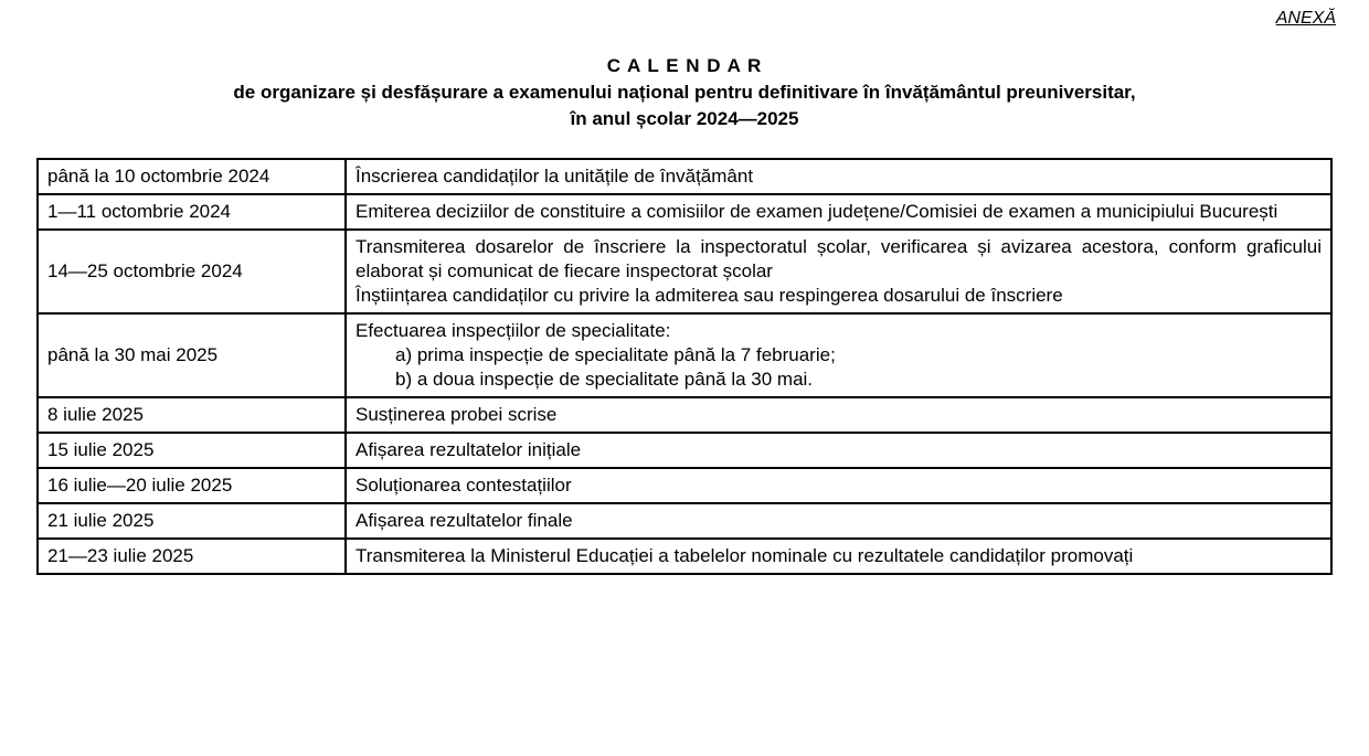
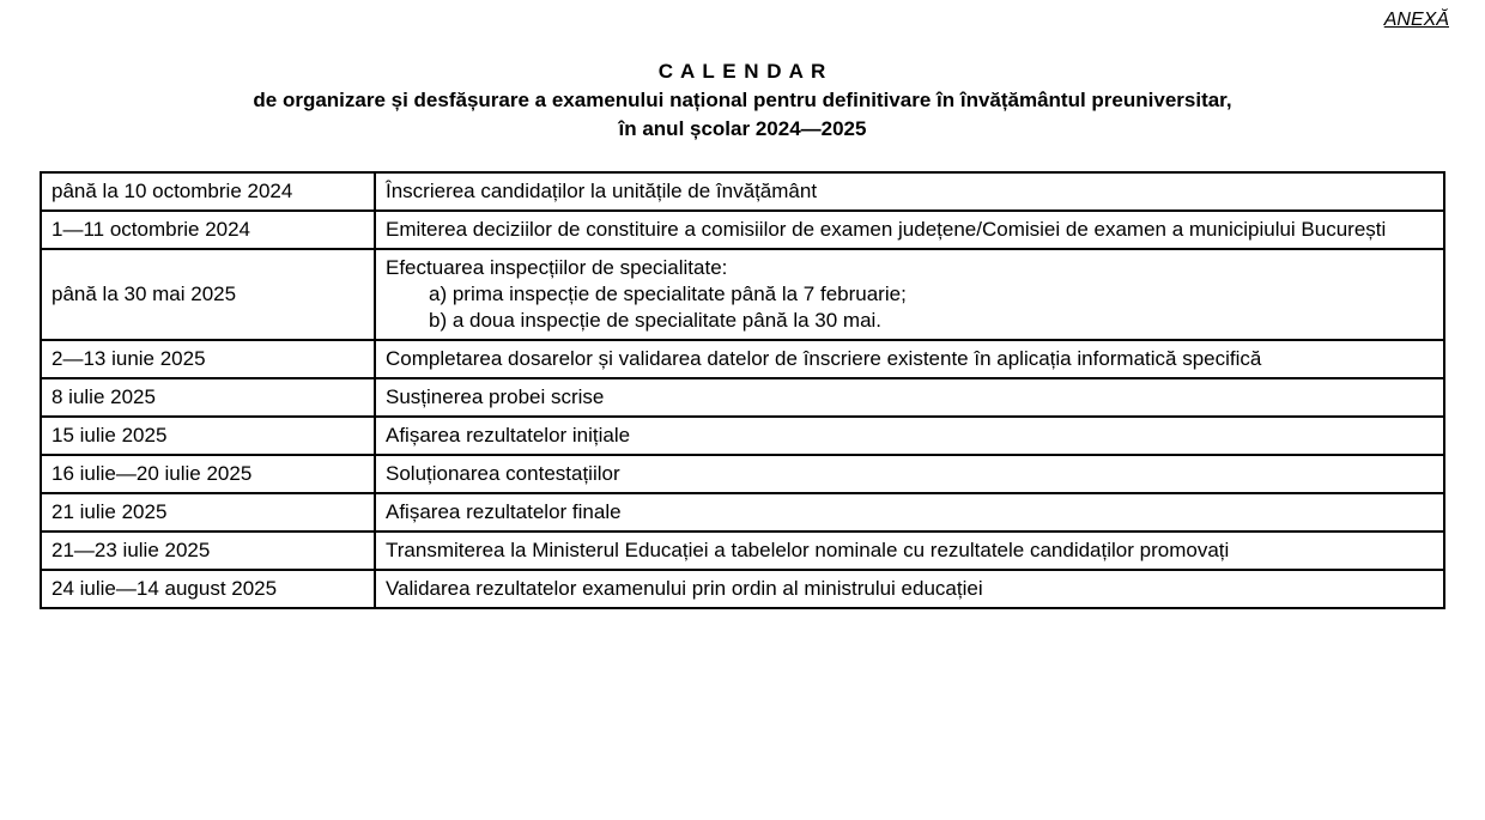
  ANEXĂ
  C A L E N D A R
  de organizare și desfășurare a examenului național pentru definitivare în învățământul preuniversitar,
  în anul școlar 2024—2025
  până la 10 octombrie 2024	Înscrierea candidaților la unitățile de învățământ
  1—11 octombrie 2024	Emiterea deciziilor de constituire a comisiilor de examen județene/Comisiei de examen a municipiului București
- 14—25 octombrie 2024	Transmiterea dosarelor de înscriere la inspectoratul școlar, verificarea și avizarea acestora, conform graficului elaborat și comunicat de fiecare inspectorat școlarÎnștiințarea candidaților cu privire la admiterea sau respingerea dosarului de înscriere
  până la 30 mai 2025	Efectuarea inspecțiilor de specialitate:a) prima inspecție de specialitate până la 7 februarie;b) a doua inspecție de specialitate până la 30 mai.
+ 2—13 iunie 2025	Completarea dosarelor și validarea datelor de înscriere existente în aplicația informatică specifică
  8 iulie 2025	Susținerea probei scrise
  15 iulie 2025	Afișarea rezultatelor inițiale
  16 iulie—20 iulie 2025	Soluționarea contestațiilor
  21 iulie 2025	Afișarea rezultatelor finale
  21—23 iulie 2025	Transmiterea la Ministerul Educației a tabelelor nominale cu rezultatele candidaților promovați
+ 24 iulie—14 august 2025	Validarea rezultatelor examenului prin ordin al ministrului educației
